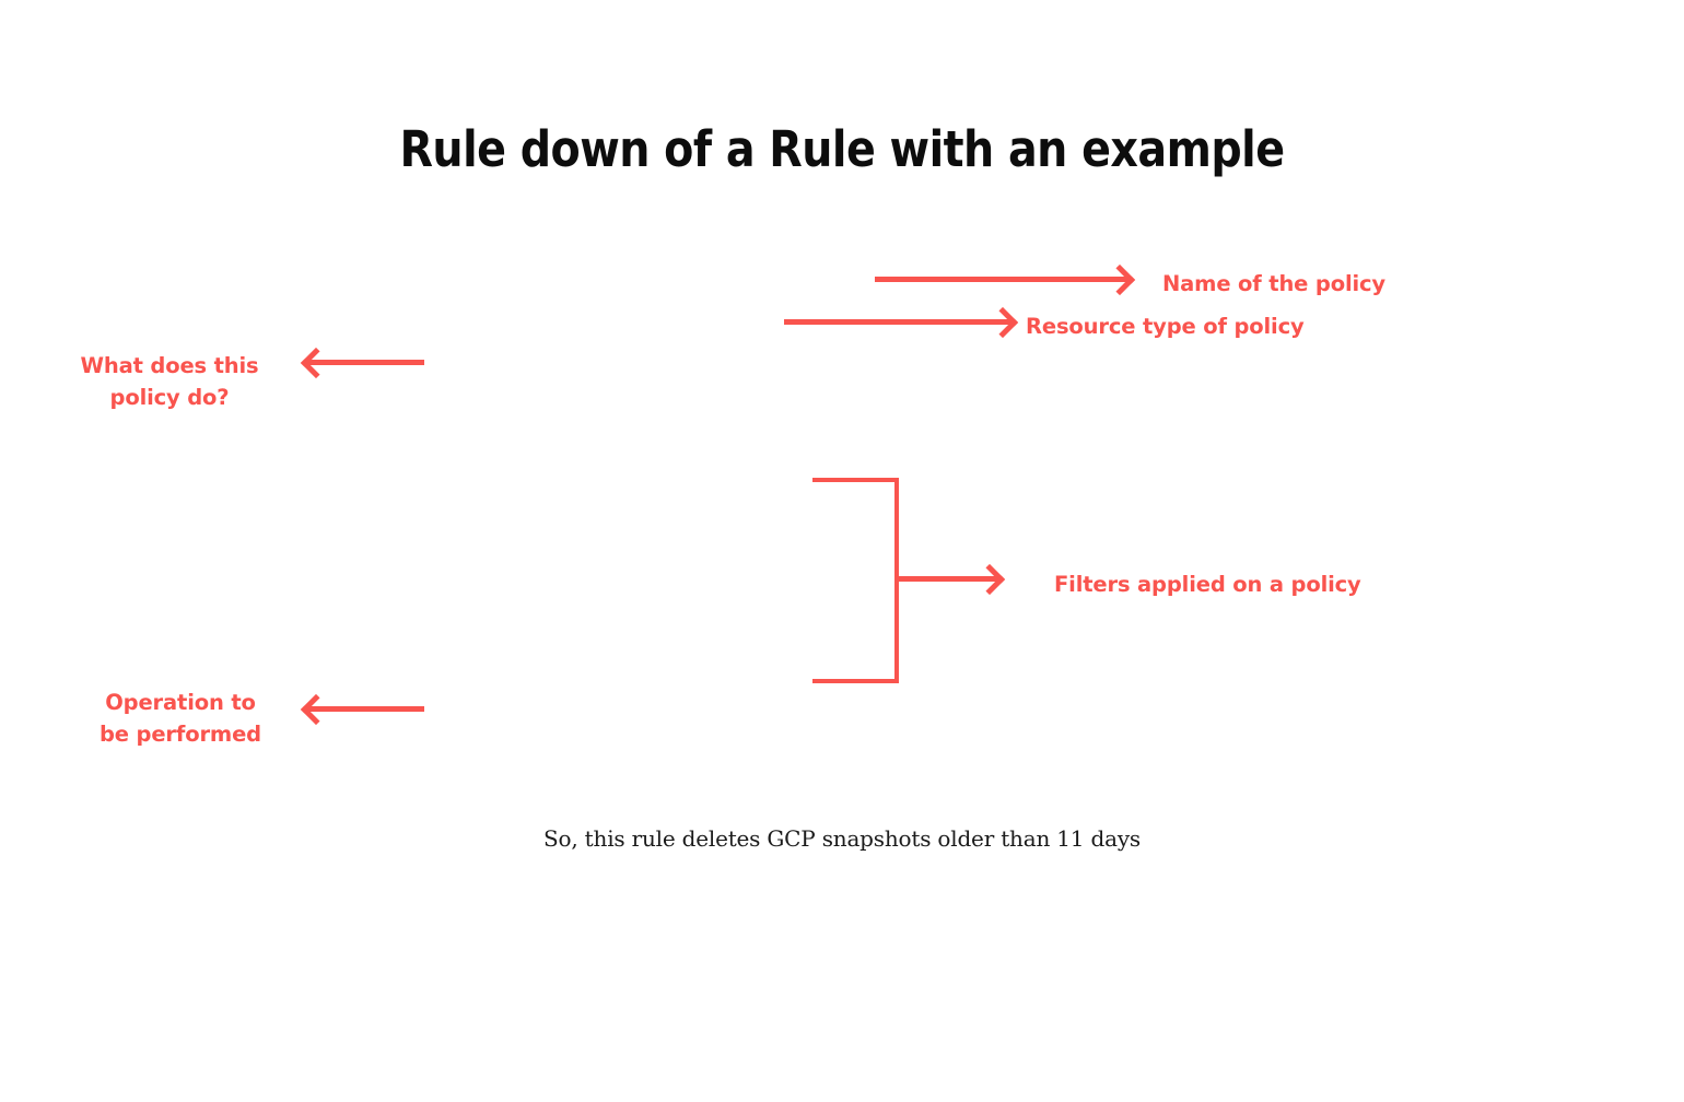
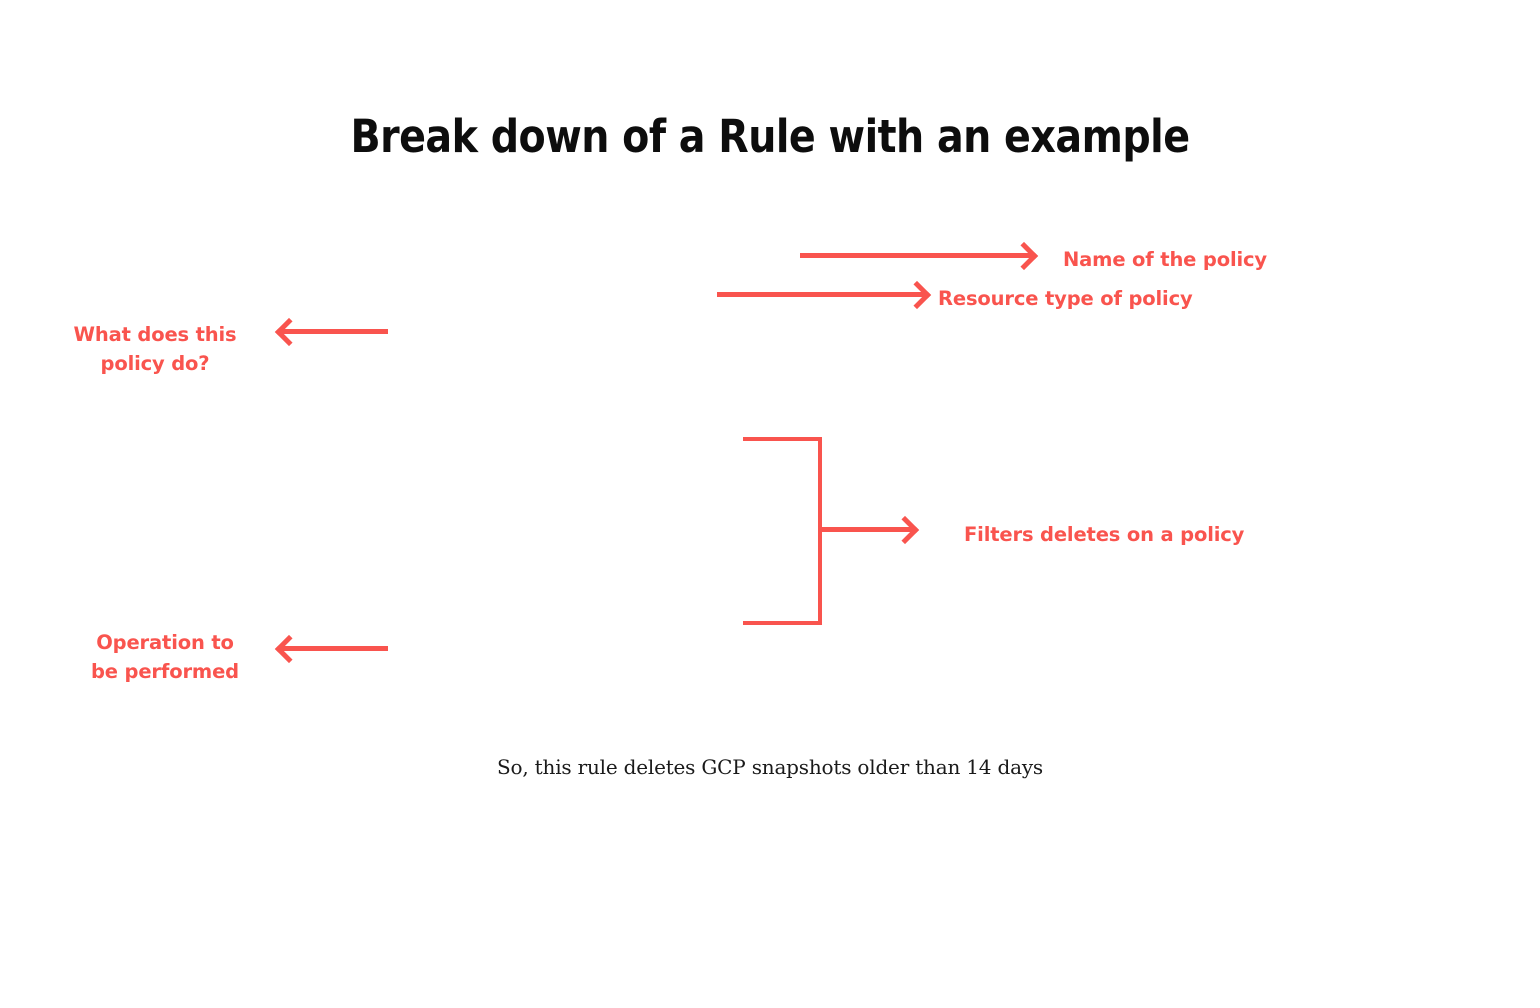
- Rule down of a Rule with an example
+ Break down of a Rule with an example
  Name of the policy
  Resource type of policy
  What does this
  policy do?
- Filters applied on a policy
+ Filters deletes on a policy
  Operation to
  be performed
- So, this rule deletes GCP snapshots older than 11 days
+ So, this rule deletes GCP snapshots older than 14 days
